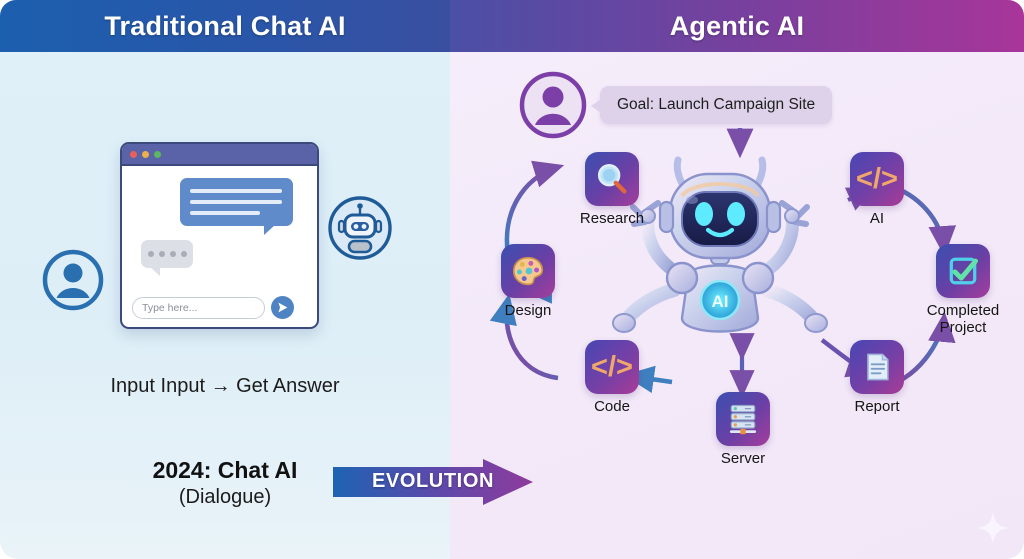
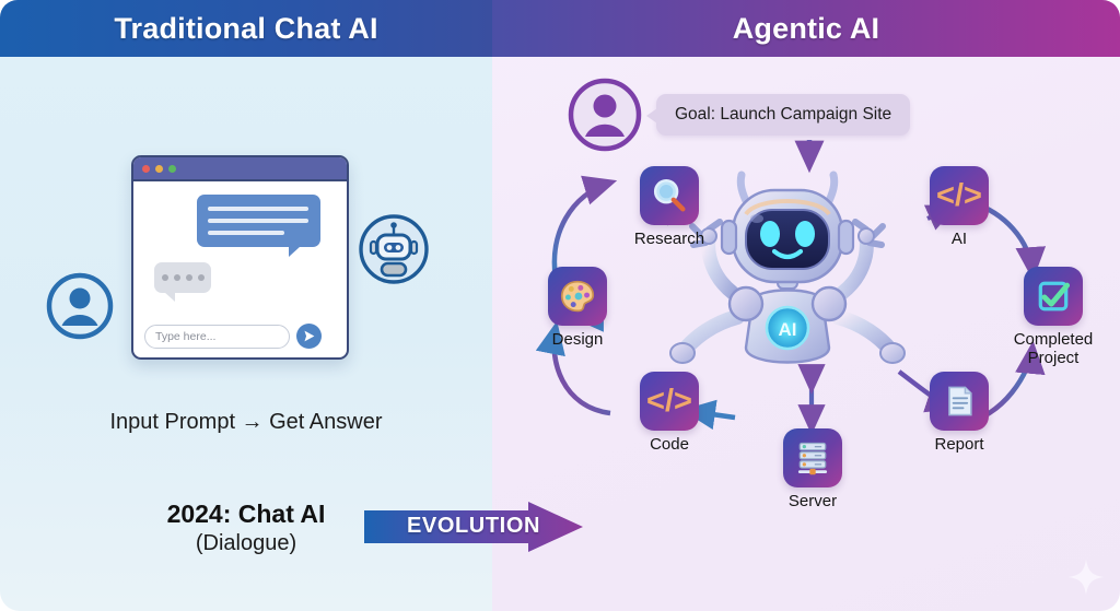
  Traditional Chat AI
  Agentic AI
  Type here...
- Input Input → Get Answer
+ Input Prompt → Get Answer
  Goal: Launch Campaign Site
  AI
  Research
  </>
  AI
  Completed
  Project
  Report
  Server
  </>
  Code
  Design
  2024: Chat AI
  (Dialogue)
  EVOLUTION
